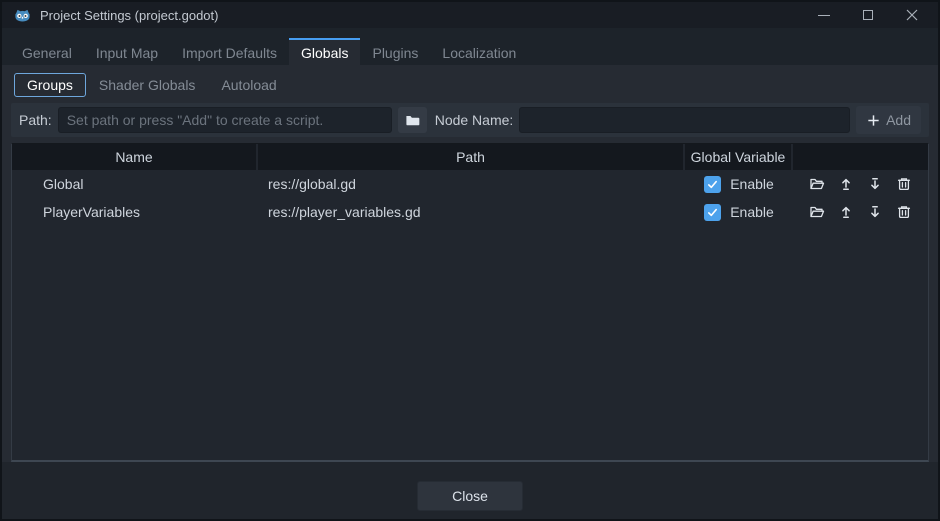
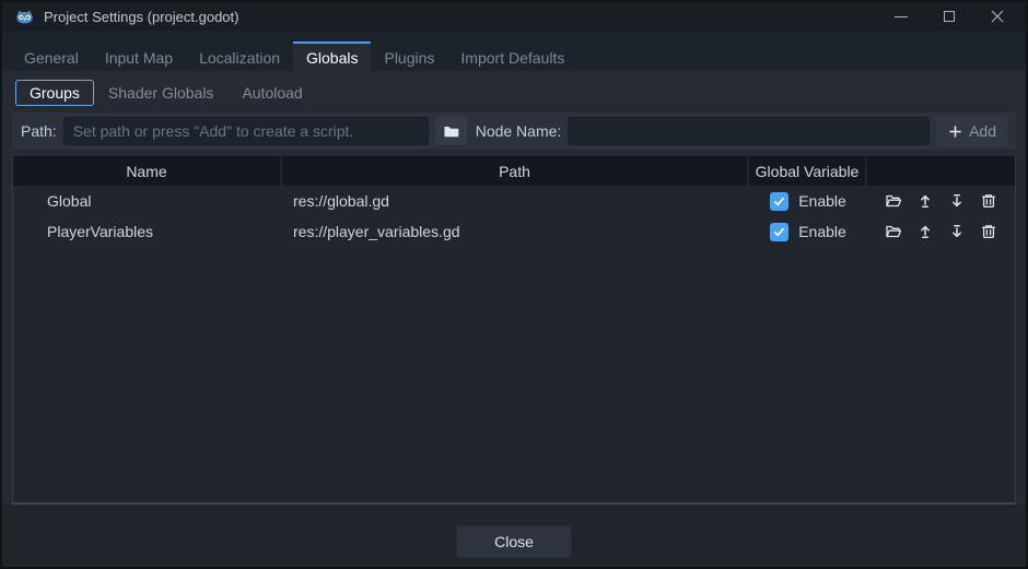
  Project Settings (project.godot)
  General
  Input Map
- Import Defaults
+ Localization
  Globals
  Plugins
- Localization
+ Import Defaults
  Groups
  Shader Globals
  Autoload
  Path:
  Set path or press "Add" to create a script.
  Node Name:
  Add
  Name
  Path
  Global Variable
  Global
  res://global.gd
  Enable
  PlayerVariables
  res://player_variables.gd
  Enable
  Close
